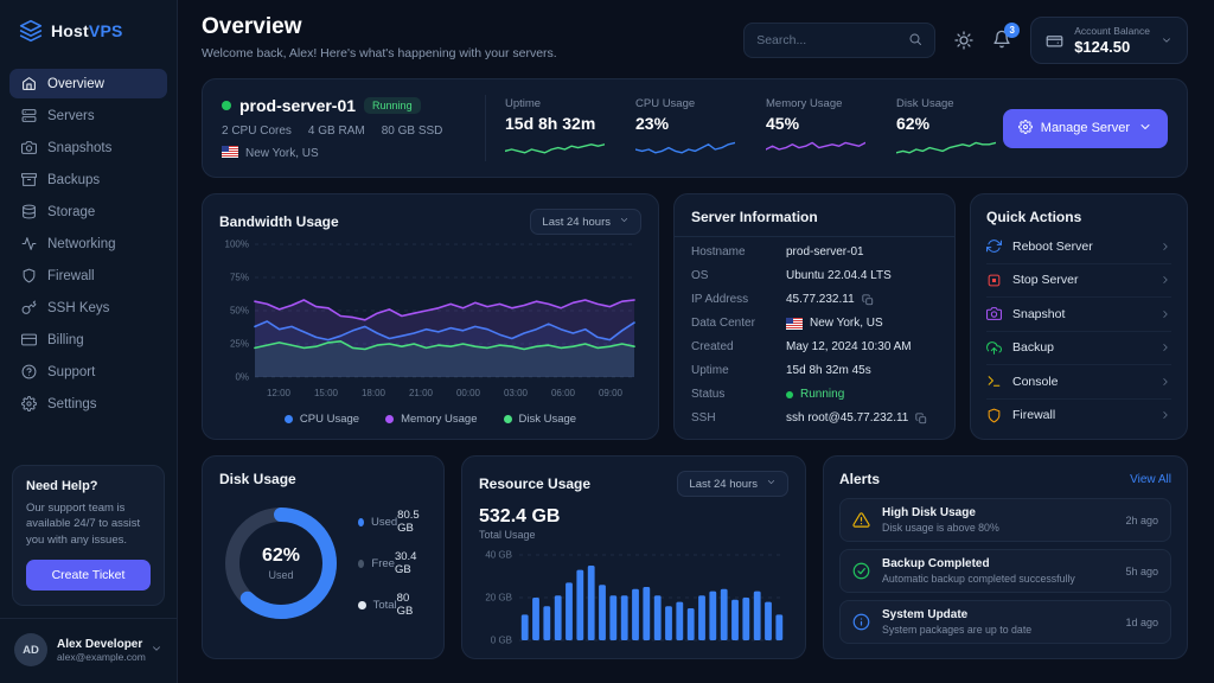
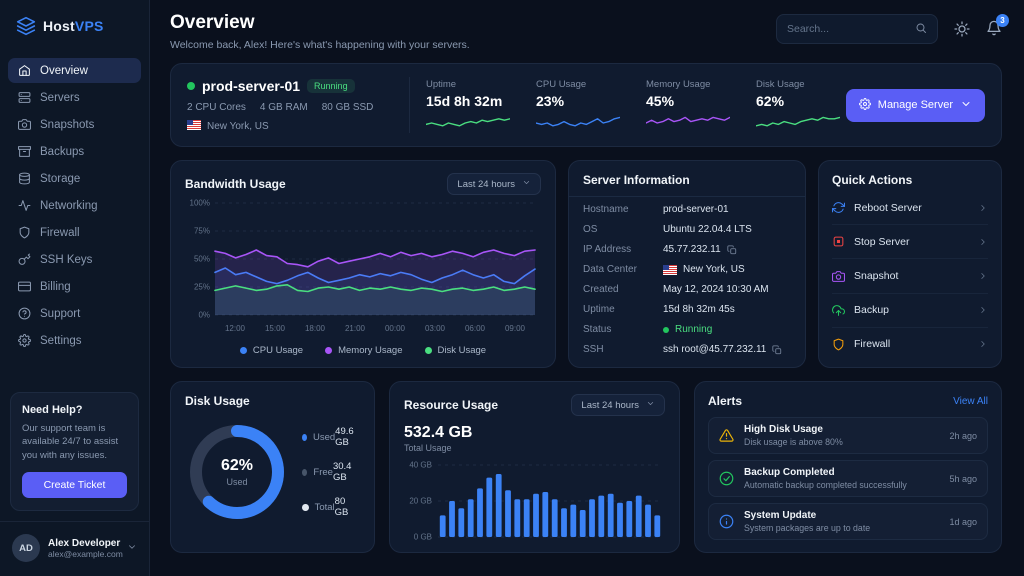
  HostVPS
  Overview
  Servers
  Snapshots
  Backups
  Storage
  Networking
  Firewall
  SSH Keys
  Billing
  Support
  Settings
  Need Help?
  Our support team is available 24/7 to assist you with any issues.
  Create Ticket
  AD
  Alex Developer
  alex@example.com
  Overview
  Welcome back, Alex! Here's what's happening with your servers.
  Search...
  3
- Account Balance
- $124.50
  prod-server-01
  Running
  2 CPU Cores
  4 GB RAM
  80 GB SSD
  New York, US
  Uptime
  15d 8h 32m
  CPU Usage
  23%
  Memory Usage
  45%
  Disk Usage
  62%
  Manage Server
  Bandwidth Usage
  Last 24 hours
  0%
  25%
  50%
  75%
  100%
  12:00
  15:00
  18:00
  21:00
  00:00
  03:00
  06:00
  09:00
  CPU Usage
  Memory Usage
  Disk Usage
  Server Information
  Hostname
  prod-server-01
  OS
  Ubuntu 22.04.4 LTS
  IP Address
  45.77.232.11
  Data Center
  New York, US
  Created
  May 12, 2024 10:30 AM
  Uptime
  15d 8h 32m 45s
  Status
  Running
  SSH
  ssh root@45.77.232.11
  Quick Actions
  Reboot Server
  Stop Server
  Snapshot
  Backup
- Console
  Firewall
  Disk Usage
  62%
  Used
  Used
- 80.5 GB
+ 49.6 GB
  Free
  30.4 GB
  Total
  80 GB
  Resource Usage
  Last 24 hours
  532.4 GB
  Total Usage
  0 GB
  20 GB
  40 GB
  Alerts
  View All
  High Disk Usage
  Disk usage is above 80%
  2h ago
  Backup Completed
  Automatic backup completed successfully
  5h ago
  System Update
  System packages are up to date
  1d ago
